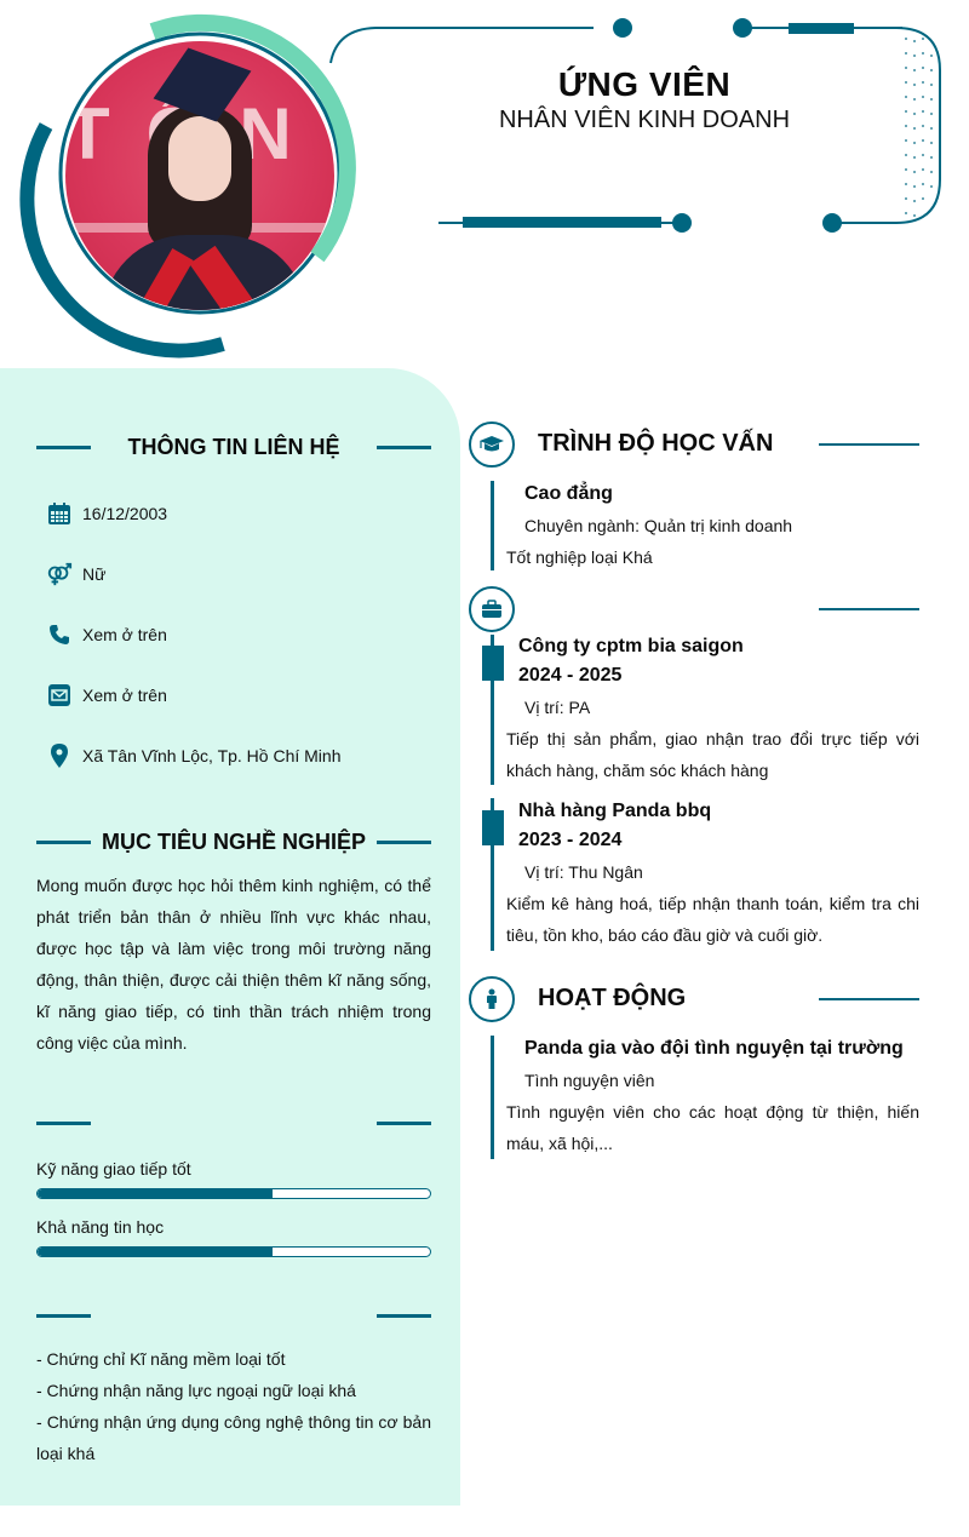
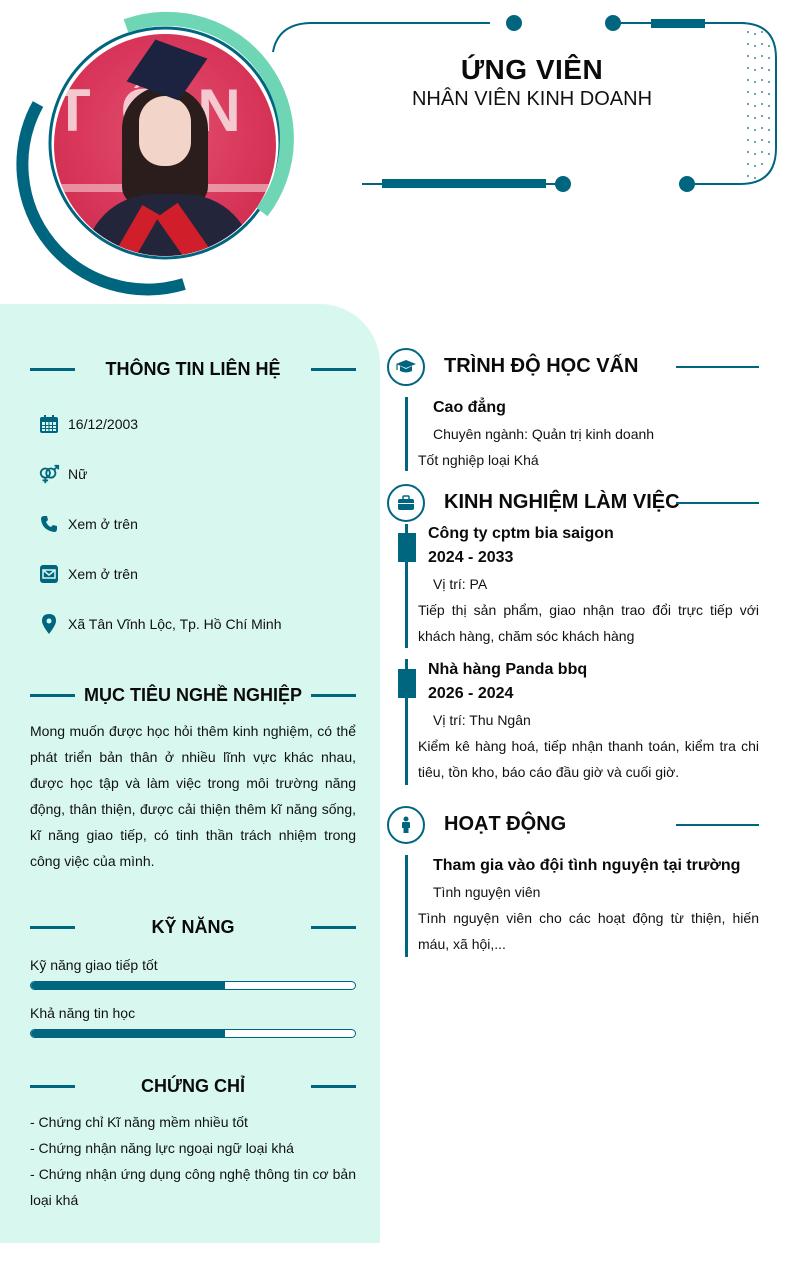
  ỨNG VIÊN
  NHÂN VIÊN KINH DOANH
  THÔNG TIN LIÊN HỆ
  16/12/2003
  Nữ
  Xem ở trên
  Xem ở trên
  Xã Tân Vĩnh Lộc, Tp. Hồ Chí Minh
  MỤC TIÊU NGHỀ NGHIỆP
  Mong muốn được học hỏi thêm kinh nghiệm, có thể phát triển bản thân ở nhiều lĩnh vực khác nhau, được học tập và làm việc trong môi trường năng động, thân thiện, được cải thiện thêm kĩ năng sống, kĩ năng giao tiếp, có tinh thần trách nhiệm trong công việc của mình.
+ KỸ NĂNG
  Kỹ năng giao tiếp tốt
  Khả năng tin học
+ CHỨNG CHỈ
- - Chứng chỉ Kĩ năng mềm loại tốt
+ - Chứng chỉ Kĩ năng mềm nhiều tốt
  - Chứng nhận năng lực ngoại ngữ loại khá
  - Chứng nhận ứng dụng công nghệ thông tin cơ bản loại khá
  TRÌNH ĐỘ HỌC VẤN
  Cao đẳng
  Chuyên ngành: Quản trị kinh doanh
  Tốt nghiệp loại Khá
+ KINH NGHIỆM LÀM VIỆC
  Công ty cptm bia saigon
- 2024 - 2025
+ 2024 - 2033
  Vị trí: PA
  Tiếp thị sản phẩm, giao nhận trao đổi trực tiếp với khách hàng, chăm sóc khách hàng
  Nhà hàng Panda bbq
- 2023 - 2024
+ 2026 - 2024
  Vị trí: Thu Ngân
  Kiểm kê hàng hoá, tiếp nhận thanh toán, kiểm tra chi tiêu, tồn kho, báo cáo đầu giờ và cuối giờ.
  HOẠT ĐỘNG
- Panda gia vào đội tình nguyện tại trường
+ Tham gia vào đội tình nguyện tại trường
  Tình nguyện viên
  Tình nguyện viên cho các hoạt động từ thiện, hiến máu, xã hội,...
